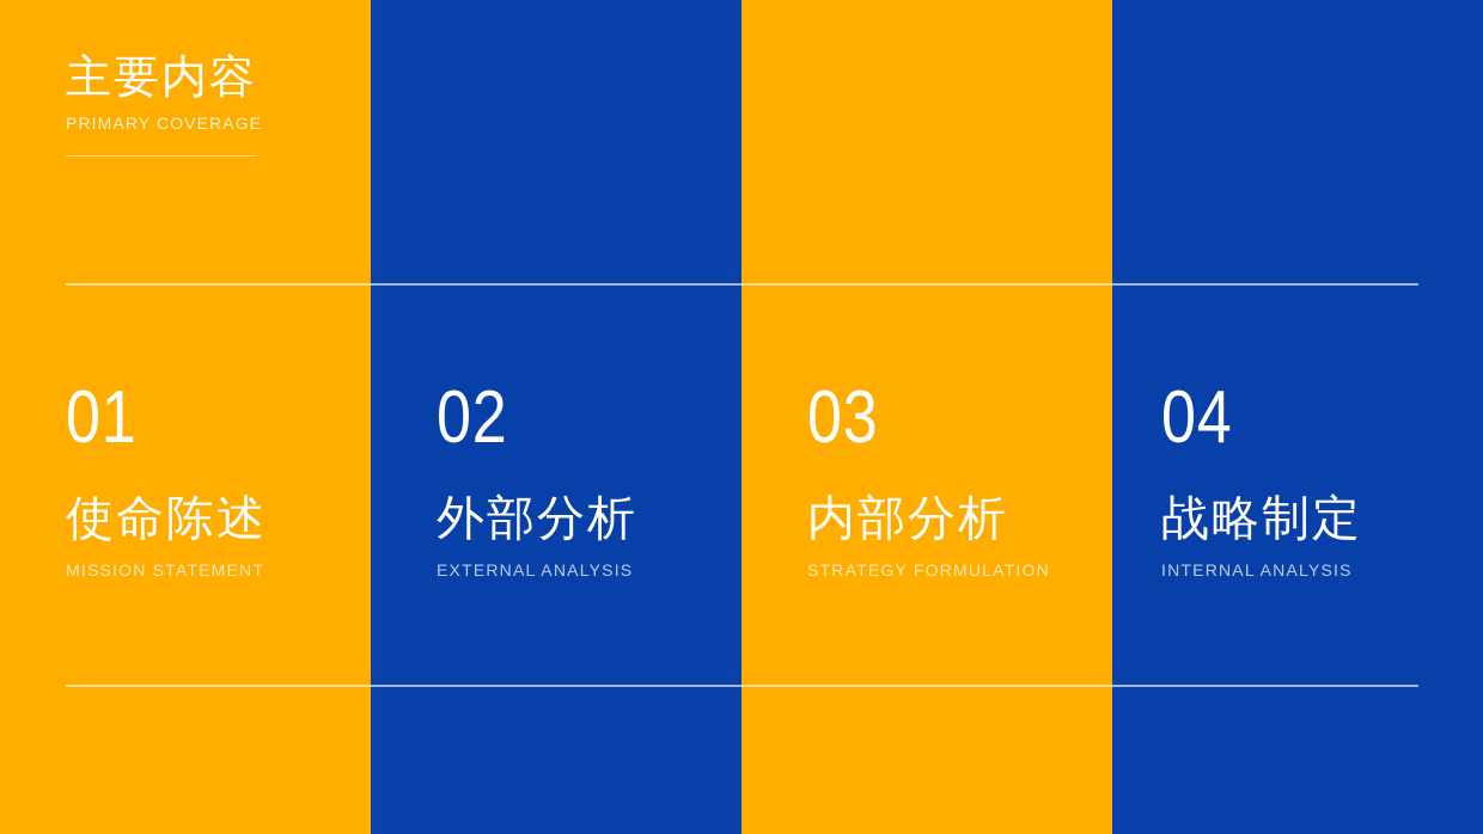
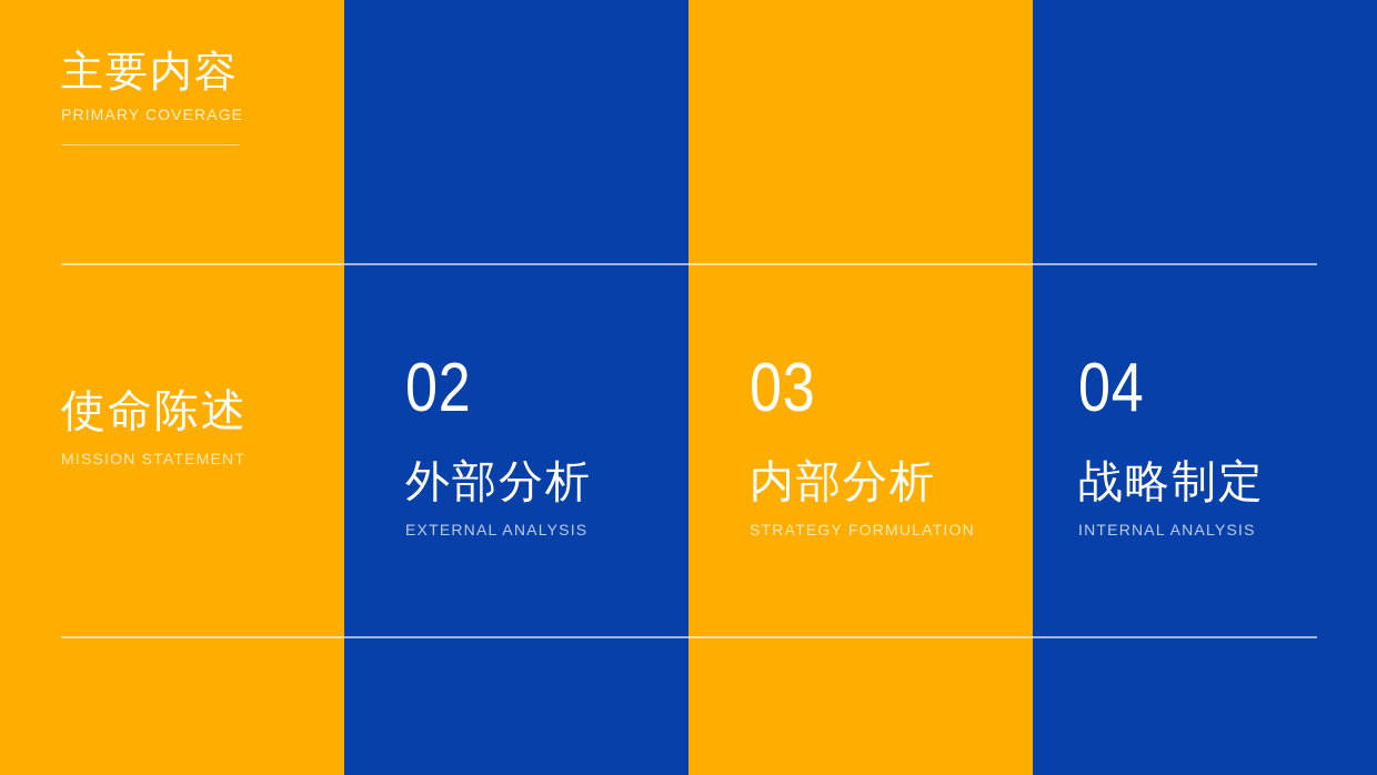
  主要内容
  PRIMARY COVERAGE
- 01
  使命陈述
  MISSION STATEMENT
  02
  外部分析
  EXTERNAL ANALYSIS
  03
  内部分析
  STRATEGY FORMULATION
  04
  战略制定
  INTERNAL ANALYSIS
